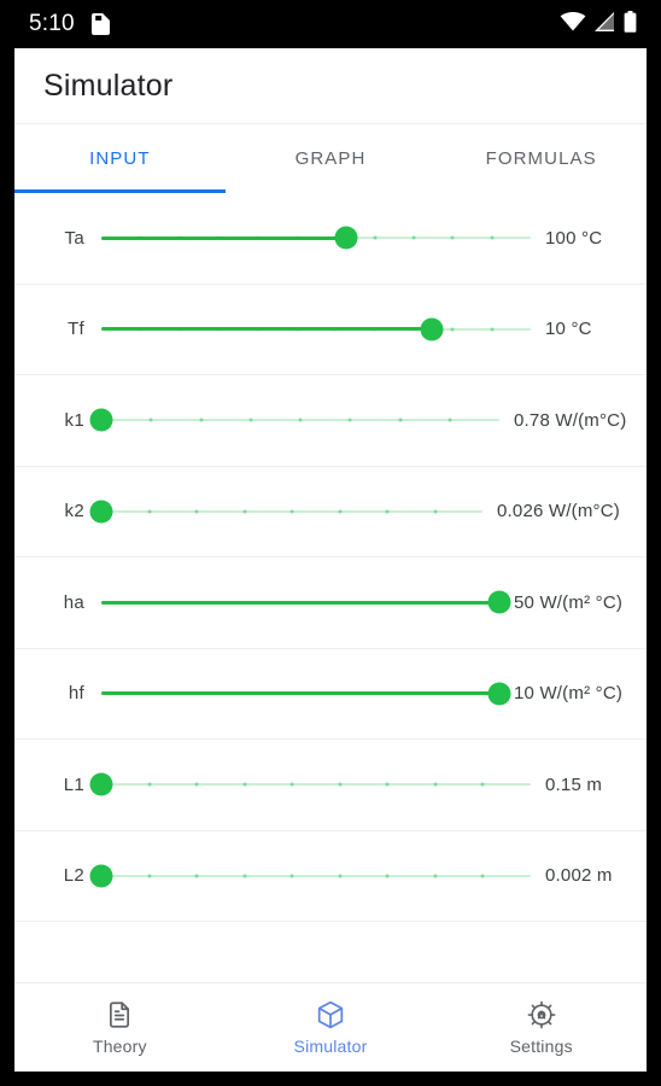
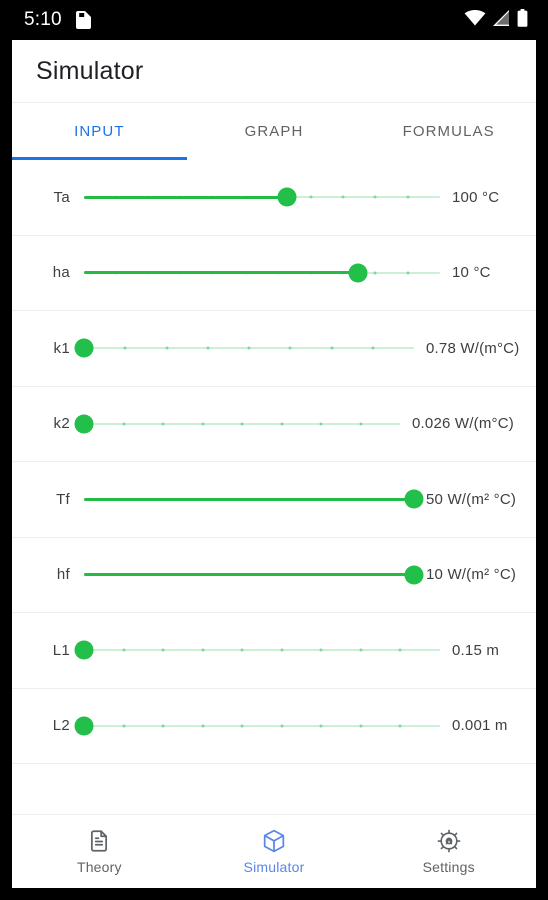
  5:10
  Simulator
  INPUT
  GRAPH
  FORMULAS
  Ta
  100 °C
- Tf
+ ha
  10 °C
  k1
  0.78 W/(m°C)
  k2
  0.026 W/(m°C)
- ha
+ Tf
  50 W/(m² °C)
  hf
  10 W/(m² °C)
  L1
  0.15 m
  L2
- 0.002 m
+ 0.001 m
  Theory
  Simulator
  Settings
